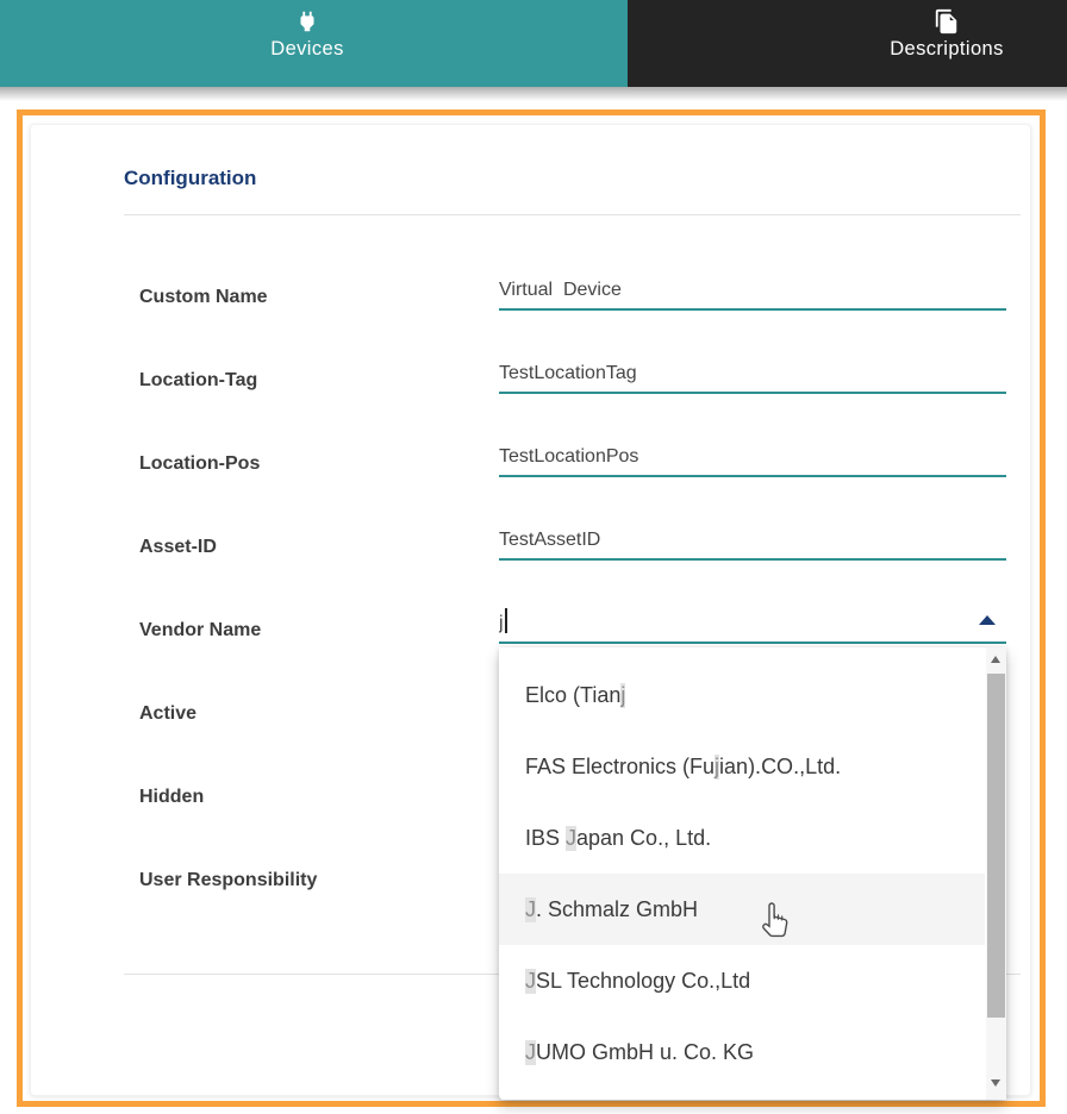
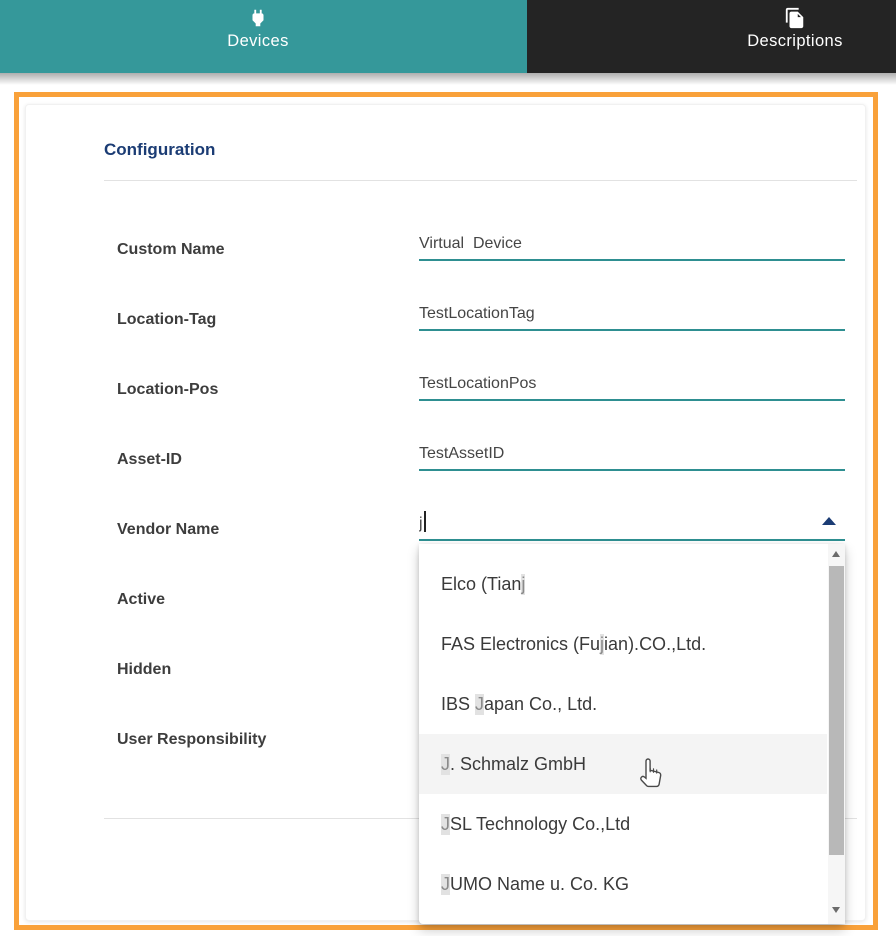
  Devices
  Descriptions
  Configuration
  Custom Name
  Location-Tag
  Location-Pos
  Asset-ID
  Vendor Name
  Active
  Hidden
  User Responsibility
  Virtual Device
  TestLocationTag
  TestLocationPos
  TestAssetID
  j
  Elco (Tian
  j
  FAS Electronics (Fu
  j
  ian).CO.,Ltd.
  IBS
  J
  apan Co., Ltd.
  J
  . Schmalz GmbH
  J
  SL Technology Co.,Ltd
  J
- UMO GmbH u. Co. KG
+ UMO Name u. Co. KG
